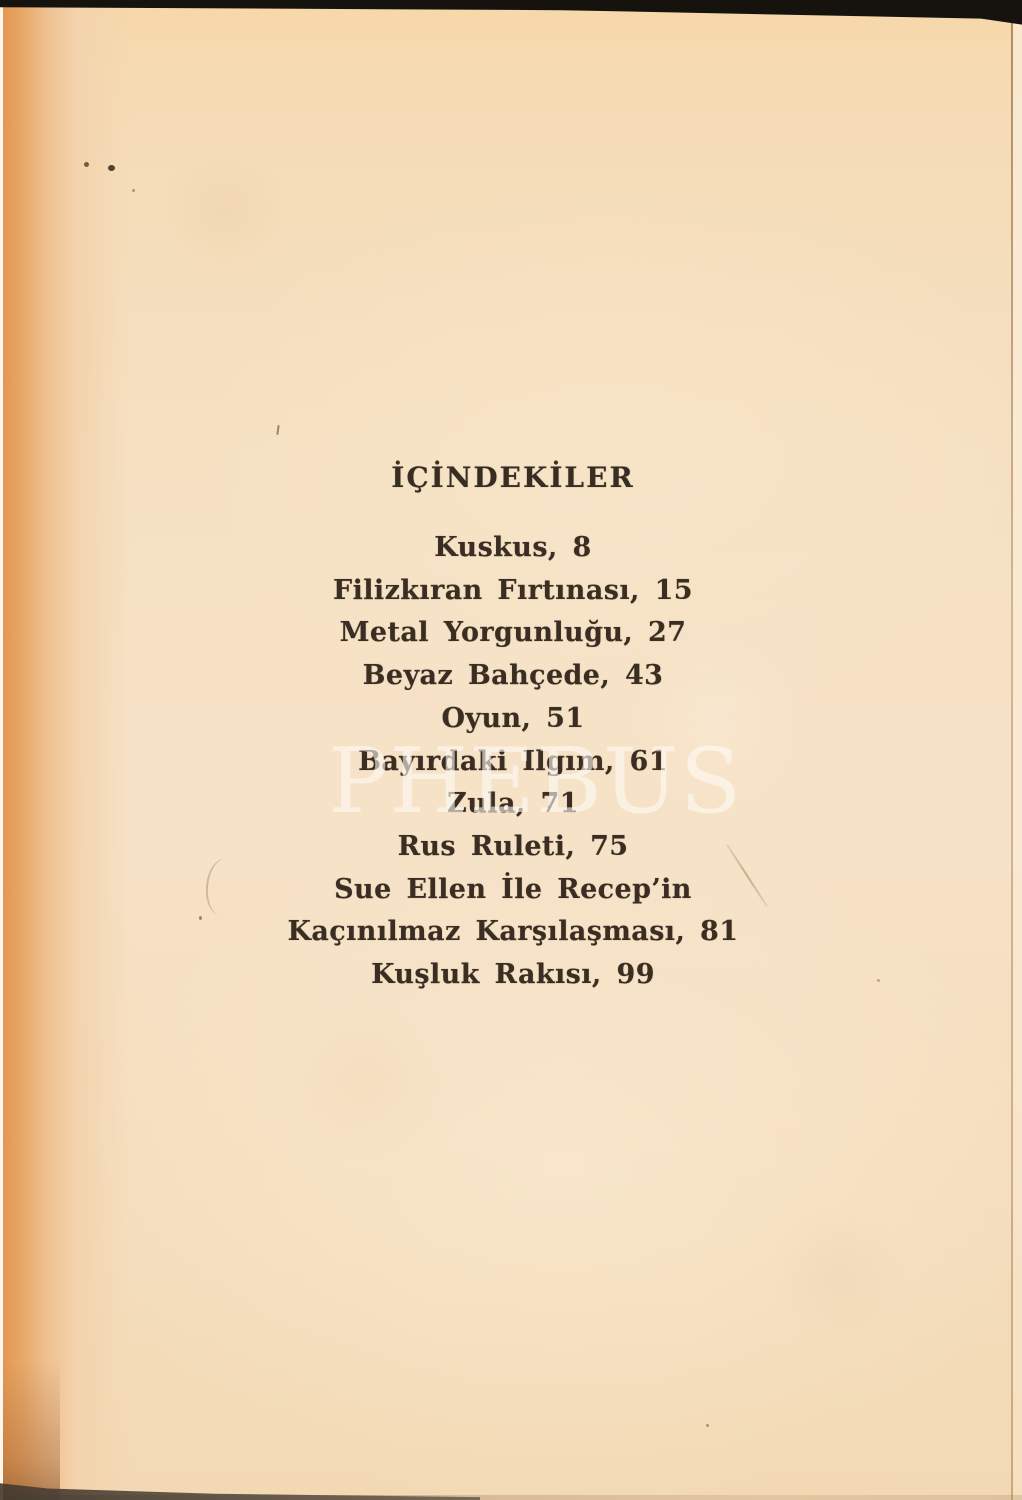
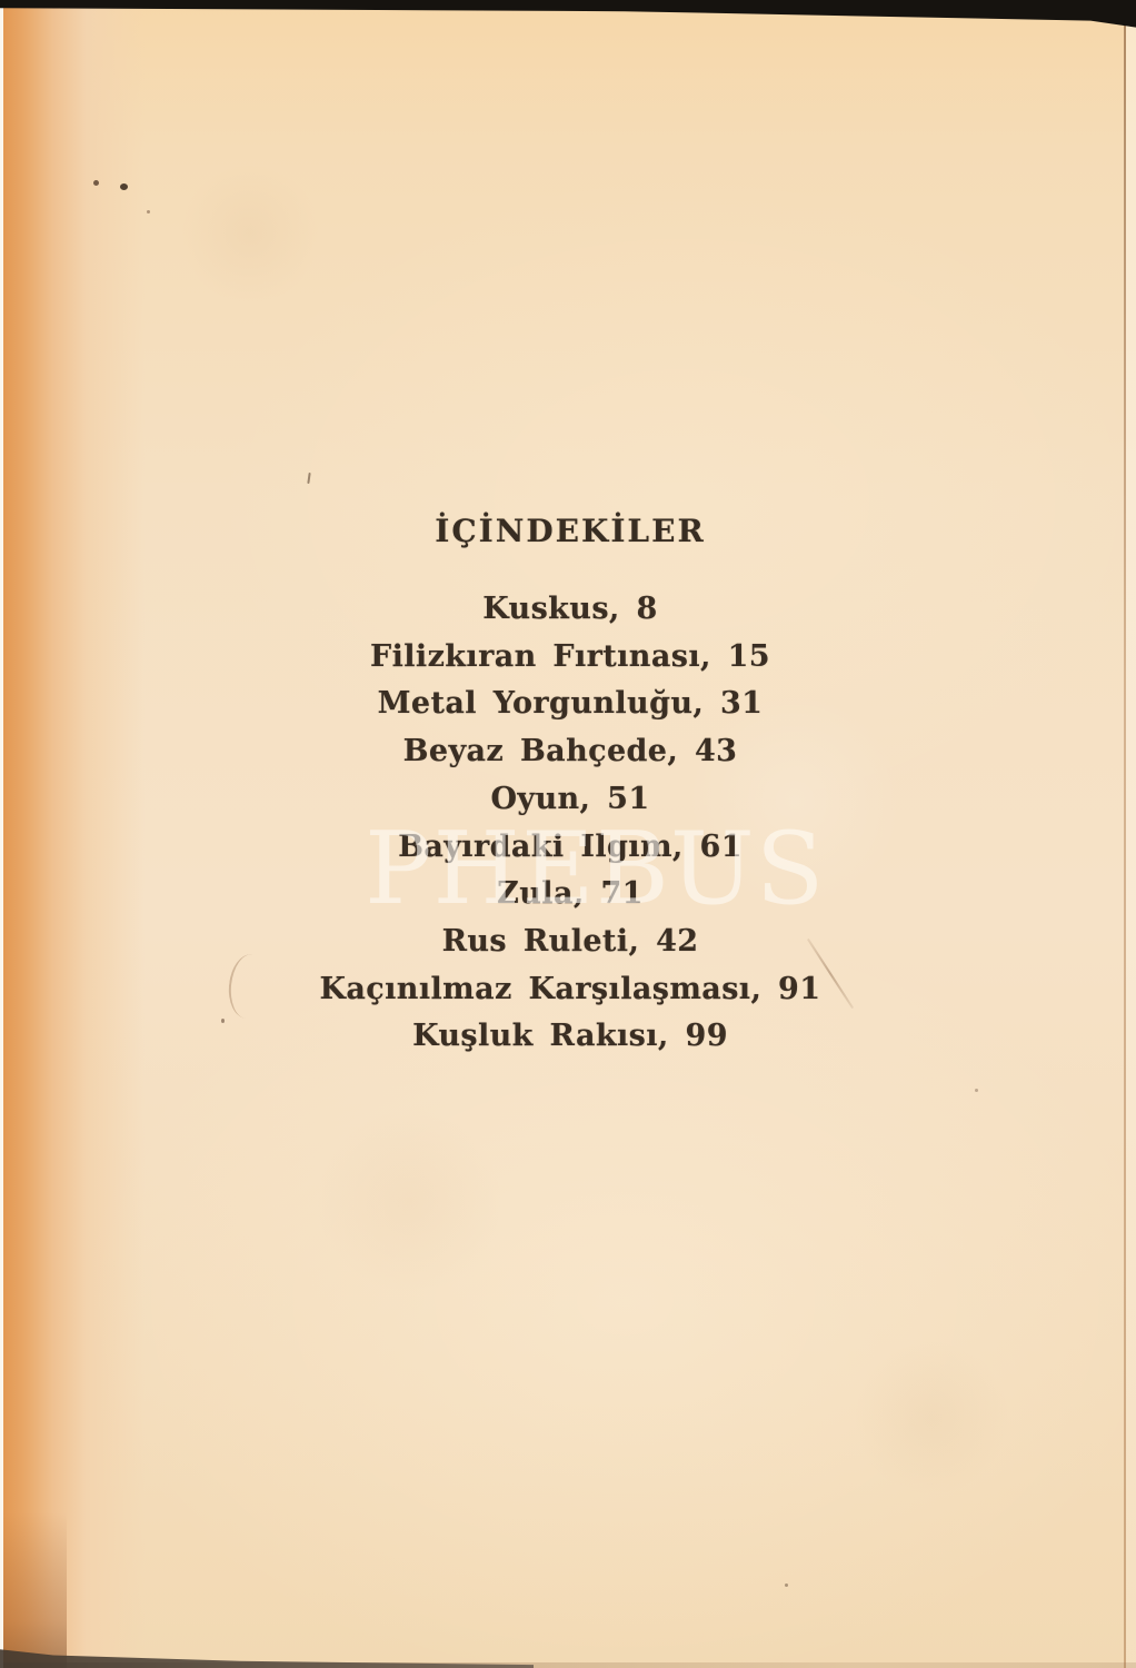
  İÇİNDEKİLER
  Kuskus, 8
  Filizkıran Fırtınası, 15
- Metal Yorgunluğu, 27
+ Metal Yorgunluğu, 31
  Beyaz Bahçede, 43
  Oyun, 51
  Bayırdaki Ilgım, 61
  Zula, 71
- Rus Ruleti, 75
+ Rus Ruleti, 42
- Sue Ellen İle Recep’in
- Kaçınılmaz Karşılaşması, 81
+ Kaçınılmaz Karşılaşması, 91
  Kuşluk Rakısı, 99
  PHEBUS
